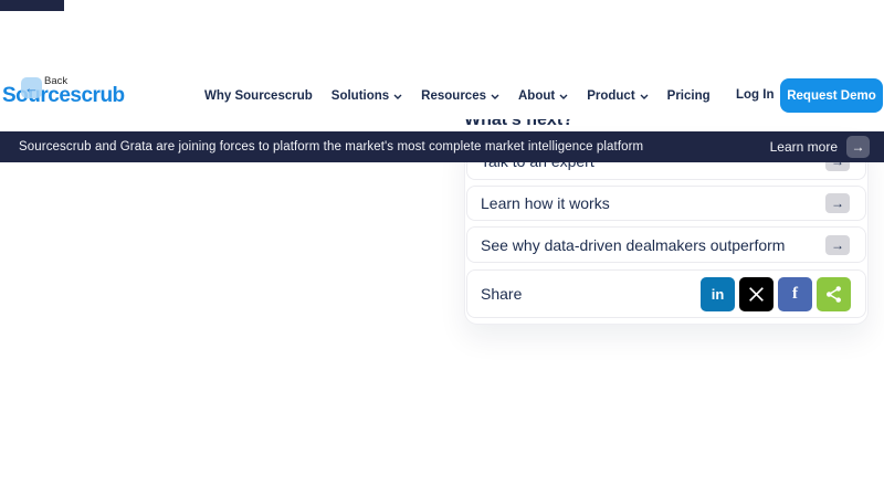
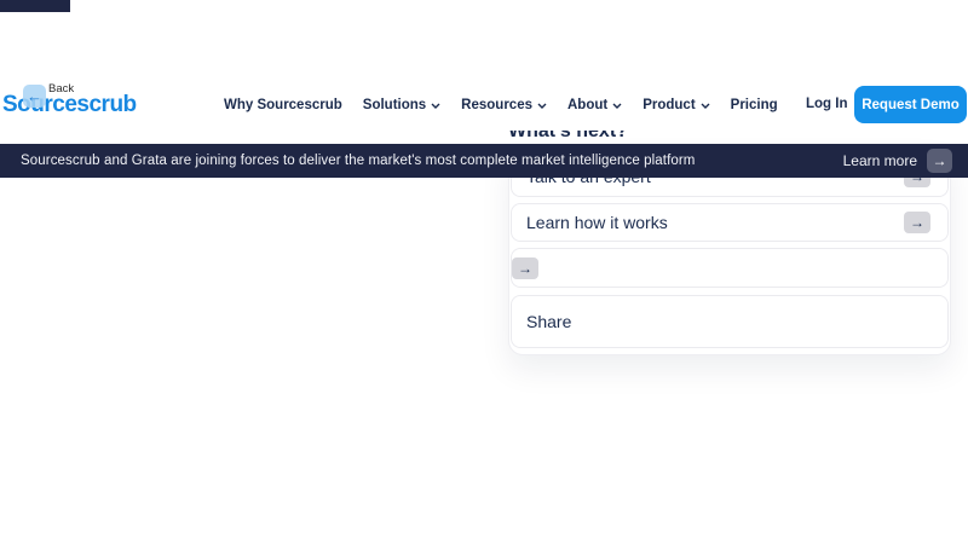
  Sourcescrub
  ←
  Back
  Why Sourcescrub
  Solutions
  Resources
  About
  Product
  Pricing
  Log In
  Request Demo
  What's next?
  Learn how it works
  →
- See why data-driven dealmakers outperform
  →
  Share
- in
- f
- Sourcescrub and Grata are joining forces to platform the market's most complete market intelligence platform
+ Sourcescrub and Grata are joining forces to deliver the market's most complete market intelligence platform
  Learn more
  →
